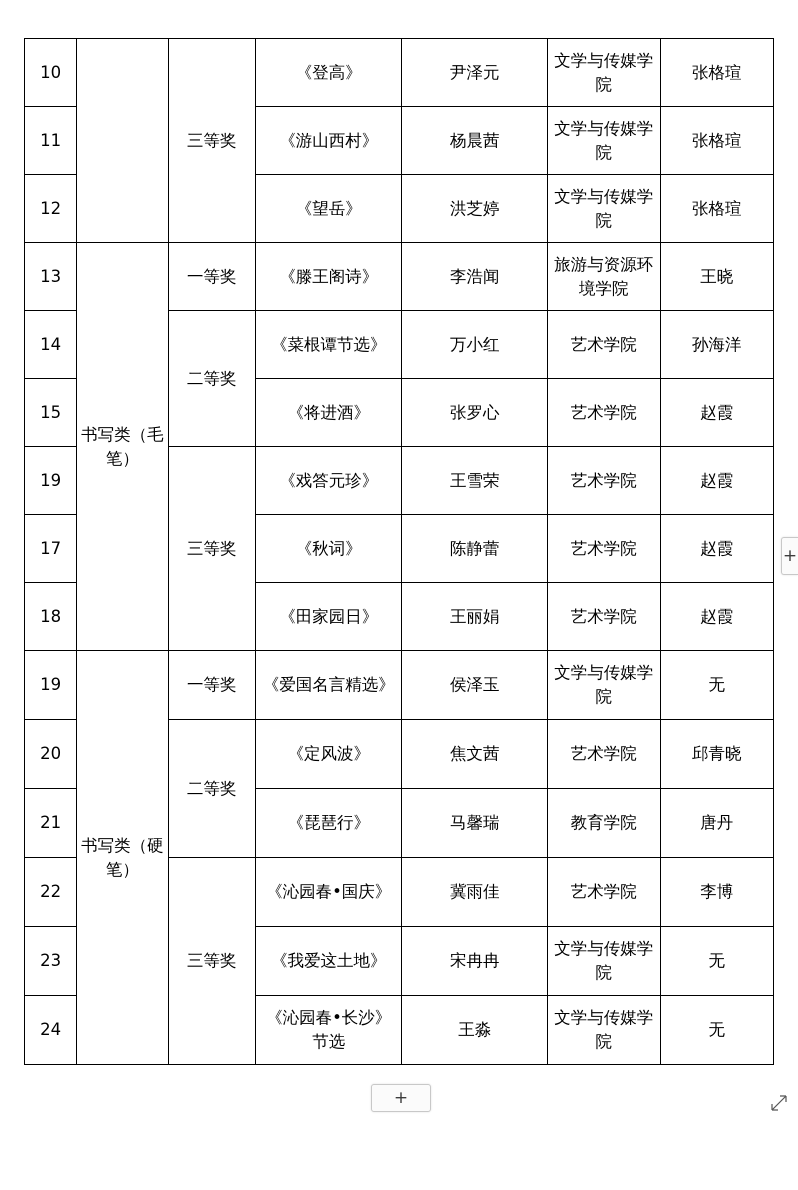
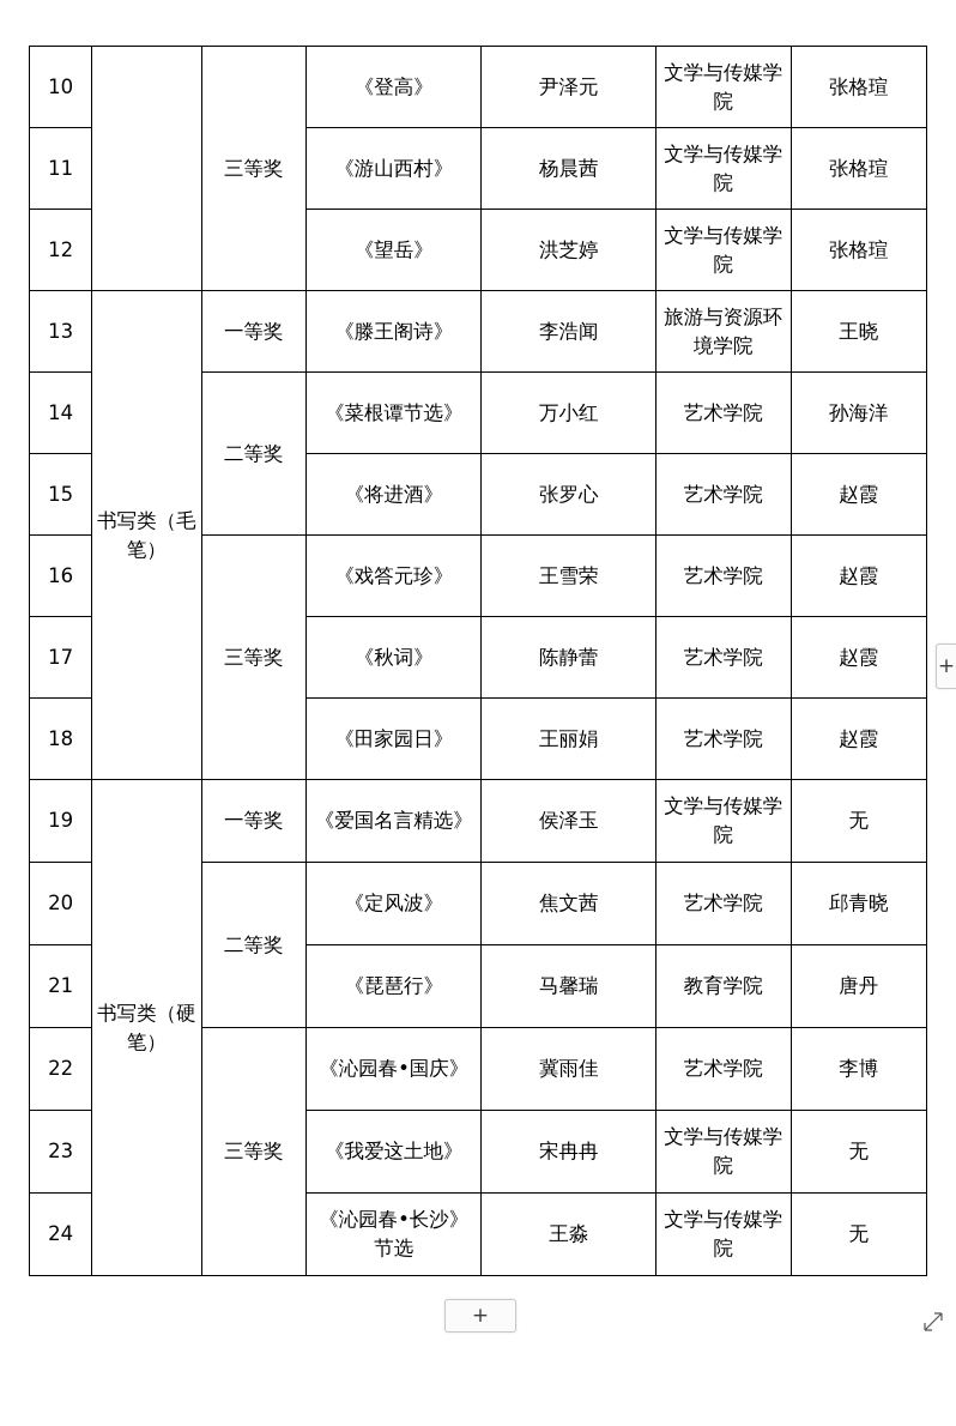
  10		三等奖	《登高》	尹泽元	文学与传媒学院	张格瑄
  11	《游山西村》	杨晨茜	文学与传媒学院	张格瑄
  12	《望岳》	洪芝婷	文学与传媒学院	张格瑄
  13	书写类（毛笔）	一等奖	《滕王阁诗》	李浩闻	旅游与资源环境学院	王晓
  14	二等奖	《菜根谭节选》	万小红	艺术学院	孙海洋
  15	《将进酒》	张罗心	艺术学院	赵霞
- 19	三等奖	《戏答元珍》	王雪荣	艺术学院	赵霞
+ 16	三等奖	《戏答元珍》	王雪荣	艺术学院	赵霞
  17	《秋词》	陈静蕾	艺术学院	赵霞
  18	《田家园日》	王丽娟	艺术学院	赵霞
  19	书写类（硬笔）	一等奖	《爱国名言精选》	侯泽玉	文学与传媒学院	无
  20	二等奖	《定风波》	焦文茜	艺术学院	邱青晓
  21	《琵琶行》	马馨瑞	教育学院	唐丹
  22	三等奖	《沁园春•国庆》	冀雨佳	艺术学院	李博
  23	《我爱这土地》	宋冉冉	文学与传媒学院	无
  24	《沁园春•长沙》节选	王淼	文学与传媒学院	无
  +
  +
